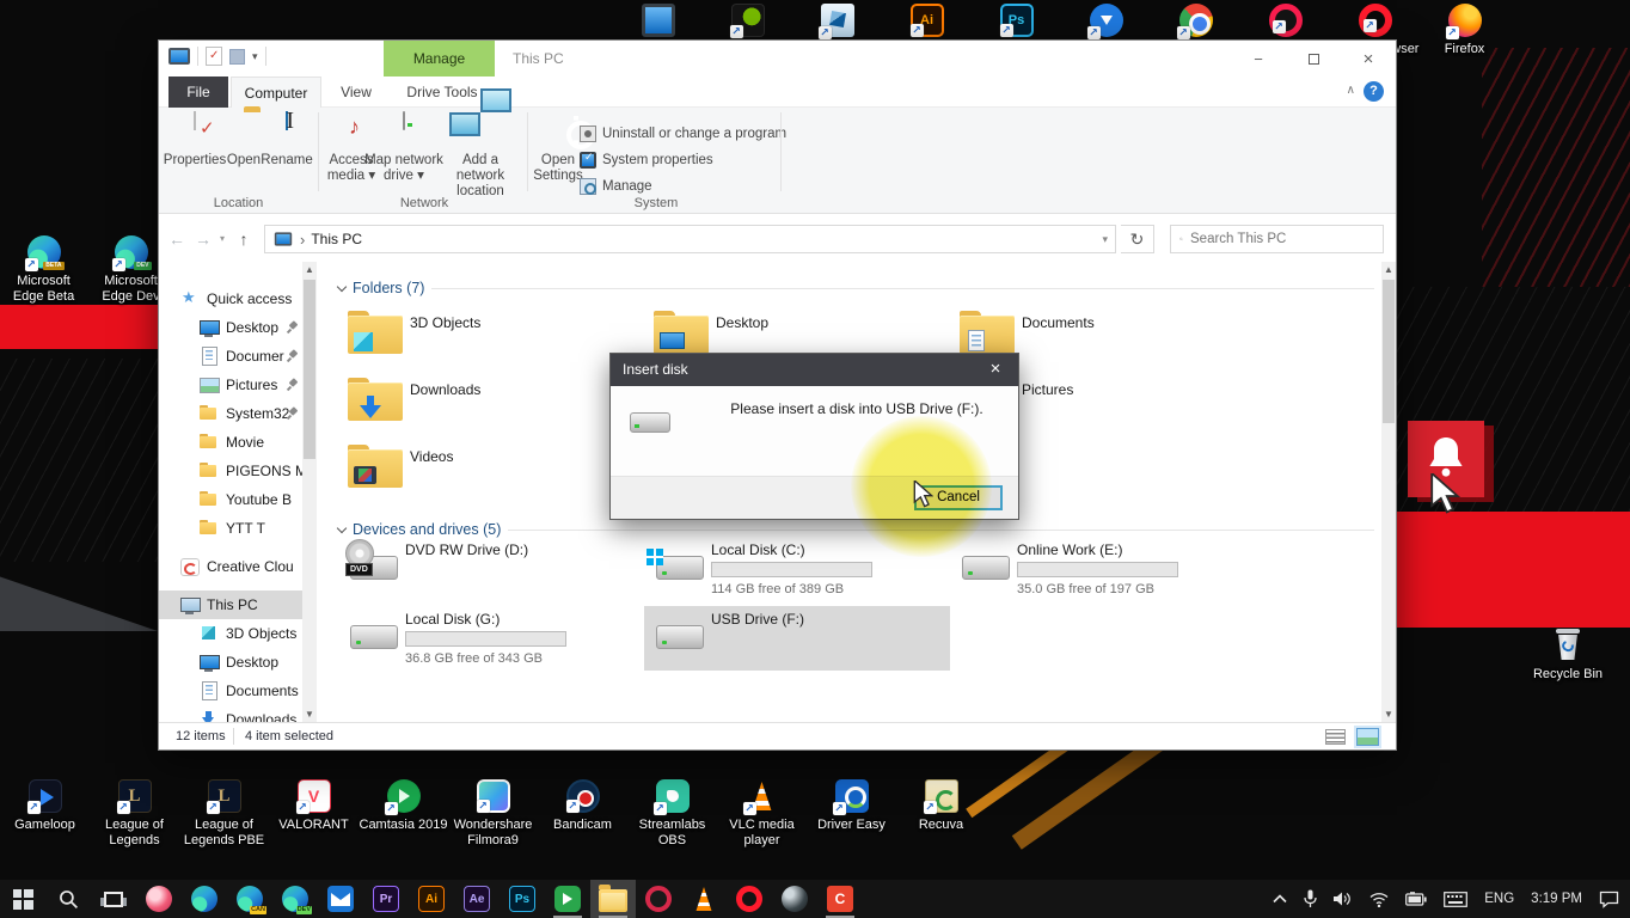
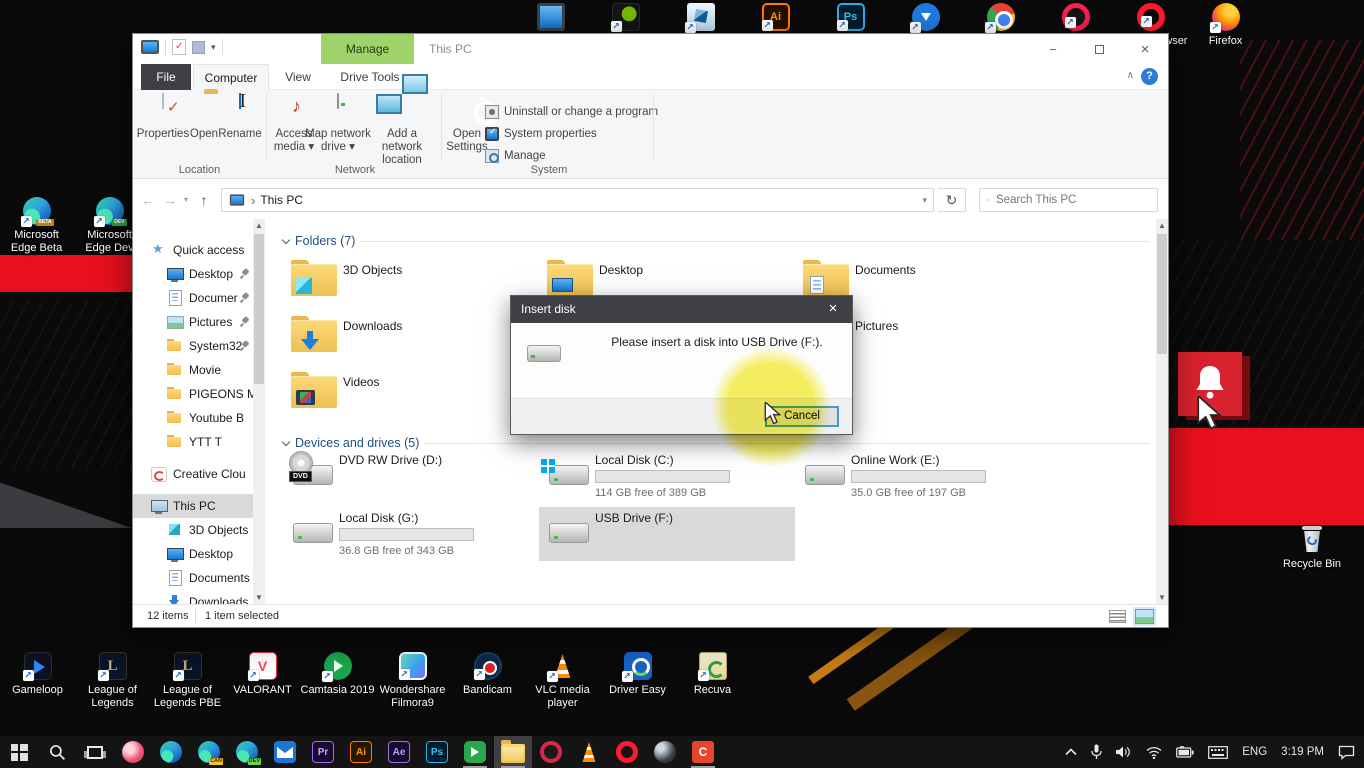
  Ai
  Ps
  Firefox
  Microsoft Edge Beta
  Microsoft Edge Dev
  Recycle Bin
  Gameloop
  L
  League of Legends
  L
  League of Legends PBE
  V
  VALORANT
  Camtasia 2019
  Wondershare Filmora9
  Bandicam
- Streamlabs OBS
  VLC media player
  Driver Easy
  Recuva
  ▾
  Manage
  This PC
  −
  ×
  File
  Computer
  View
  Drive Tools
  ∧
  ?
  Properties
  Open
  Rename
  Location
  Access media ▾
  Map network drive ▾
  Add a network location
  Network
  Open Settings
  Uninstall or change a progra
  System properties
  Manage
  System
  ←
  →
  ▾
  ↑
  ›
  This PC
  ▾
  ↻
  Search This PC
  Quick access
  Desktop
  Documer
  Pictures
  System32
  Movie
  PIGEONS M
  Youtube B
  YTT T
  Creative Clou
  This PC
  3D Objects
  Desktop
  Documents
  Downloads
  ▲
  ▼
  Folders (7)
  3D Objects
  Desktop
  Documents
  Downloads
  Pictures
  Videos
  Devices and drives (5)
  DVD RW Drive (D:)
  Local Disk (C:)
  114 GB free of 389 GB
  Online Work (E:)
  35.0 GB free of 197 GB
  Local Disk (G:)
  36.8 GB free of 343 GB
  USB Drive (F:)
  ▲
  ▼
  12 items
- 4 item selected
+ 1 item selected
  Insert disk
  ×
  Please insert a disk into USB Drive (F:).
  Pr
  Ai
  Ae
  Ps
  C
  ENG
  3:19 PM
